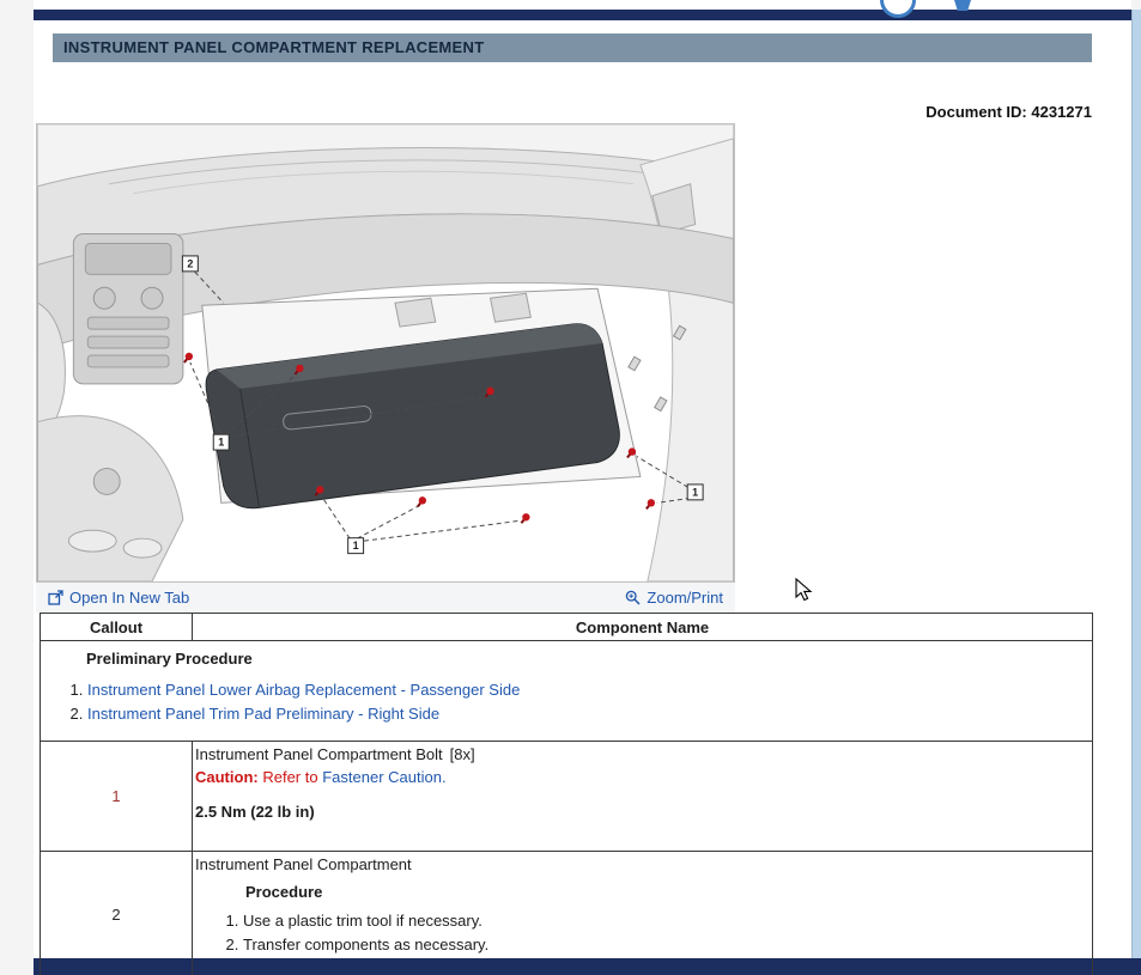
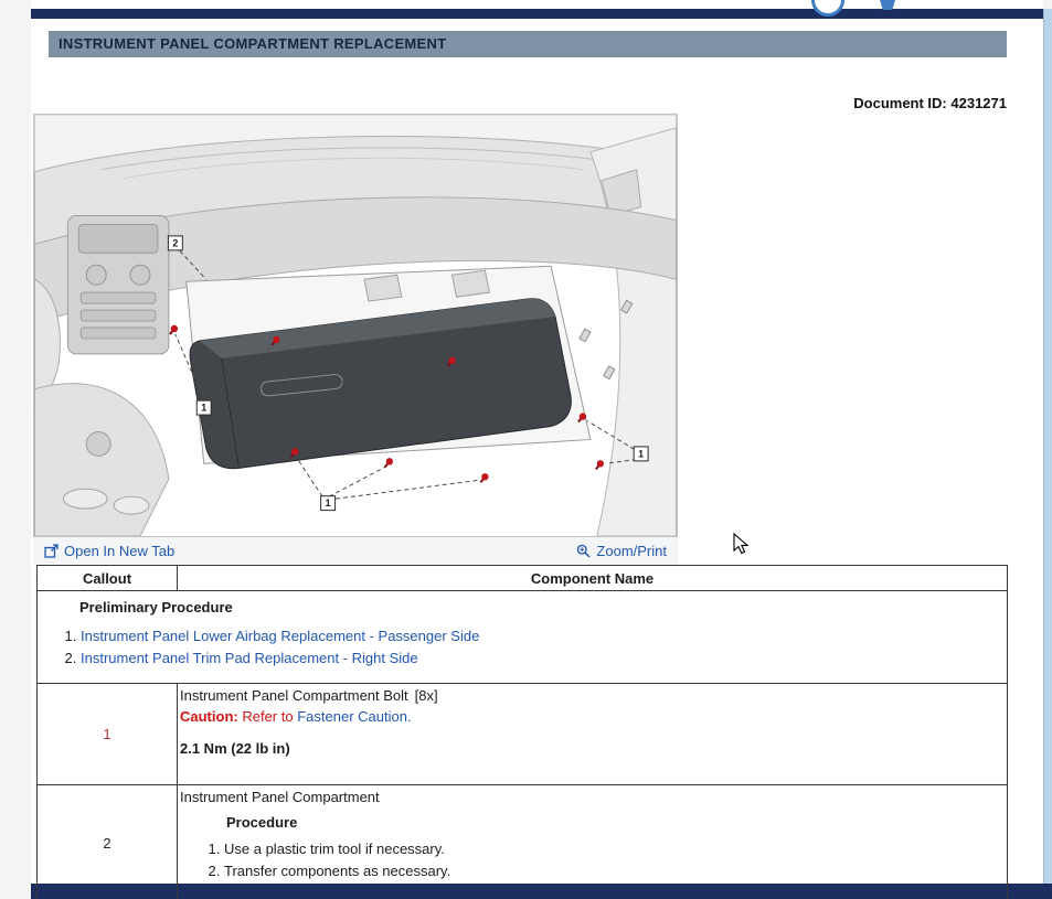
  INSTRUMENT PANEL COMPARTMENT REPLACEMENT
  Document ID: 4231271
  2
  1
  1
  1
  Open In New Tab
  Zoom/Print
  Callout	Component Name
- Preliminary Procedure Instrument Panel Lower Airbag Replacement - Passenger Side Instrument Panel Trim Pad Preliminary - Right Side
+ Preliminary Procedure Instrument Panel Lower Airbag Replacement - Passenger Side Instrument Panel Trim Pad Replacement - Right Side
- 1	Instrument Panel Compartment Bolt [8x] Caution: Refer to Fastener Caution. 2.5 Nm (22 lb in)
+ 1	Instrument Panel Compartment Bolt [8x] Caution: Refer to Fastener Caution. 2.1 Nm (22 lb in)
  2	Instrument Panel Compartment Procedure Use a plastic trim tool if necessary. Transfer components as necessary.
